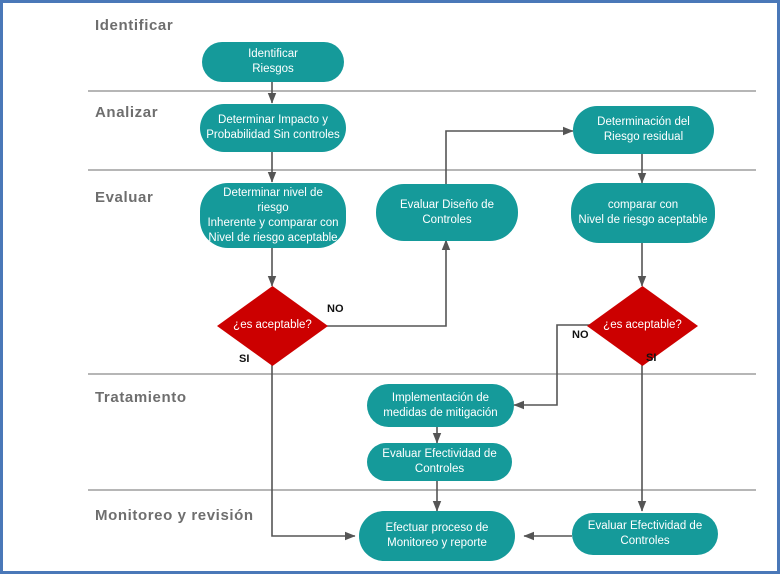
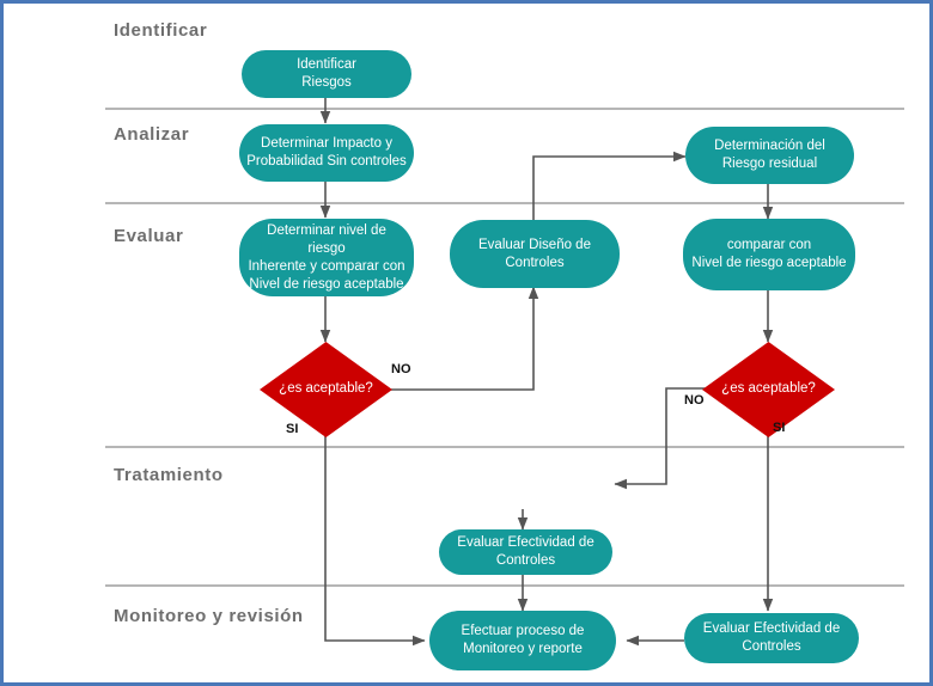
  Identificar
  Analizar
  Evaluar
  Tratamiento
  Monitoreo y revisión
  Identificar
  Riesgos
  Determinar Impacto y
  Probabilidad Sin controles
  Determinación del
  Riesgo residual
  Determinar nivel de riesgo
  Inherente y comparar con
  Nivel de riesgo aceptable
  Evaluar Diseño de
  Controles
  comparar con
  Nivel de riesgo aceptable
- Implementación de
- medidas de mitigación
  Evaluar Efectividad de
  Controles
  Efectuar proceso de
  Monitoreo y reporte
  Evaluar Efectividad de
  Controles
  ¿es aceptable?
  ¿es aceptable?
  NO
  SI
  NO
  SI
